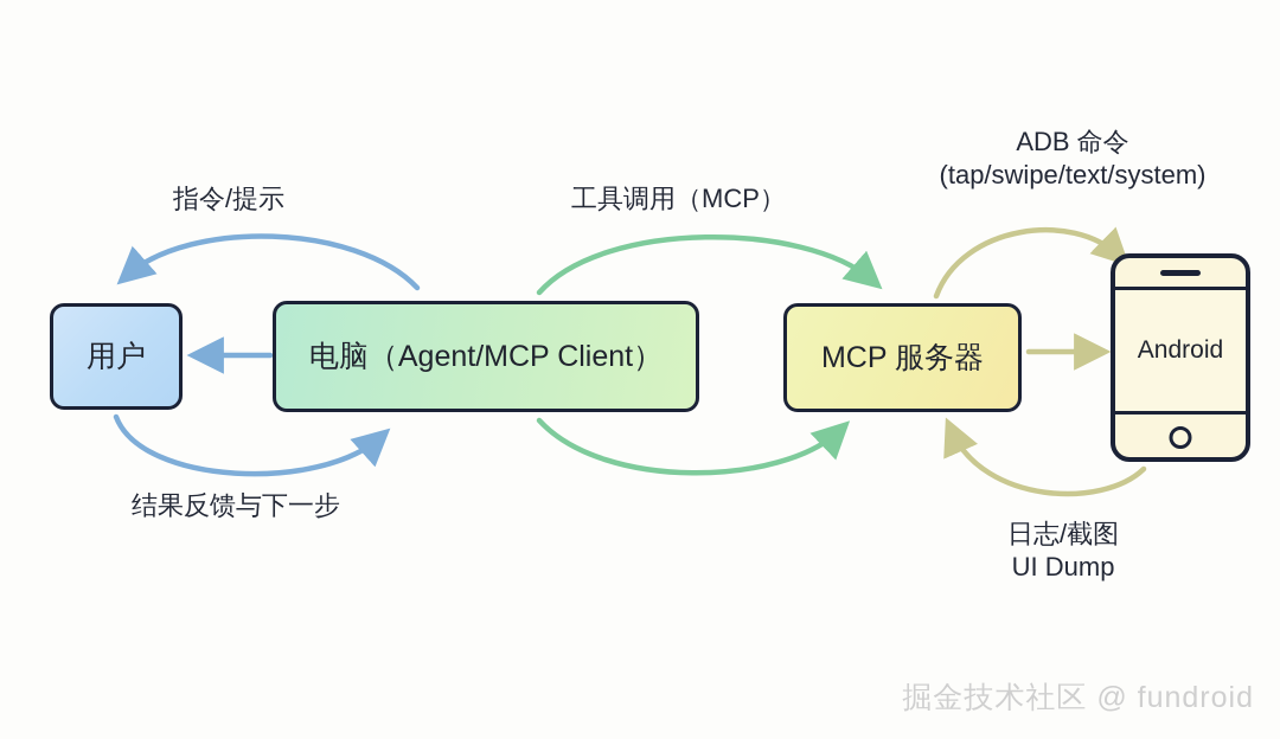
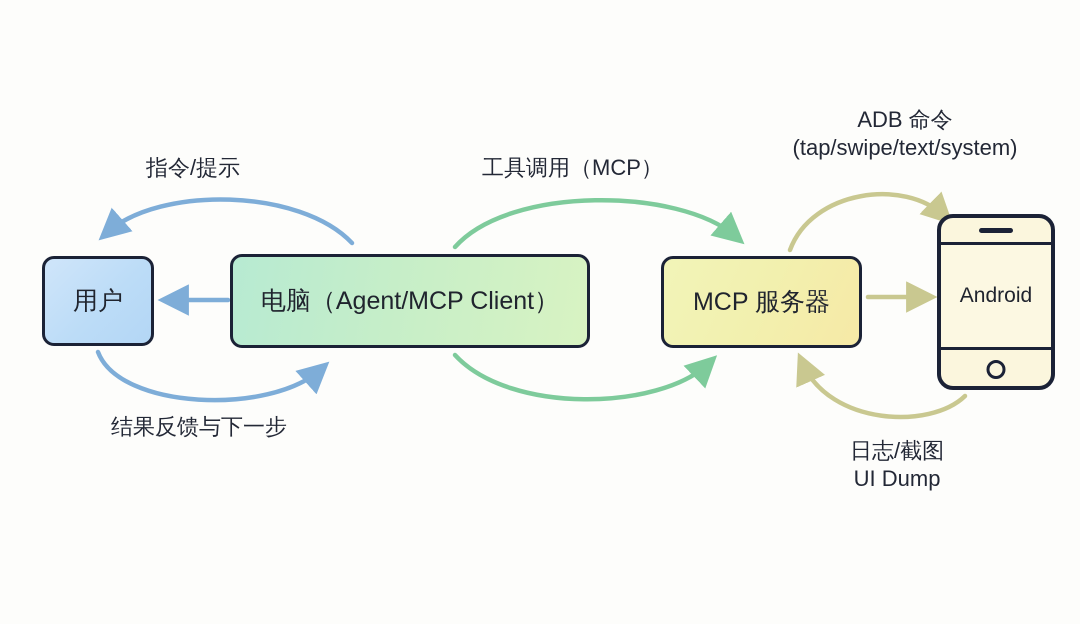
  用户
  电脑（Agent/MCP Client）
  MCP 服务器
  Android
  指令/提示
  结果反馈与下一步
  工具调用（MCP）
  ADB 命令
  (tap/swipe/text/system)
  日志/截图
  UI Dump
- 掘金技术社区 @ fundroid
